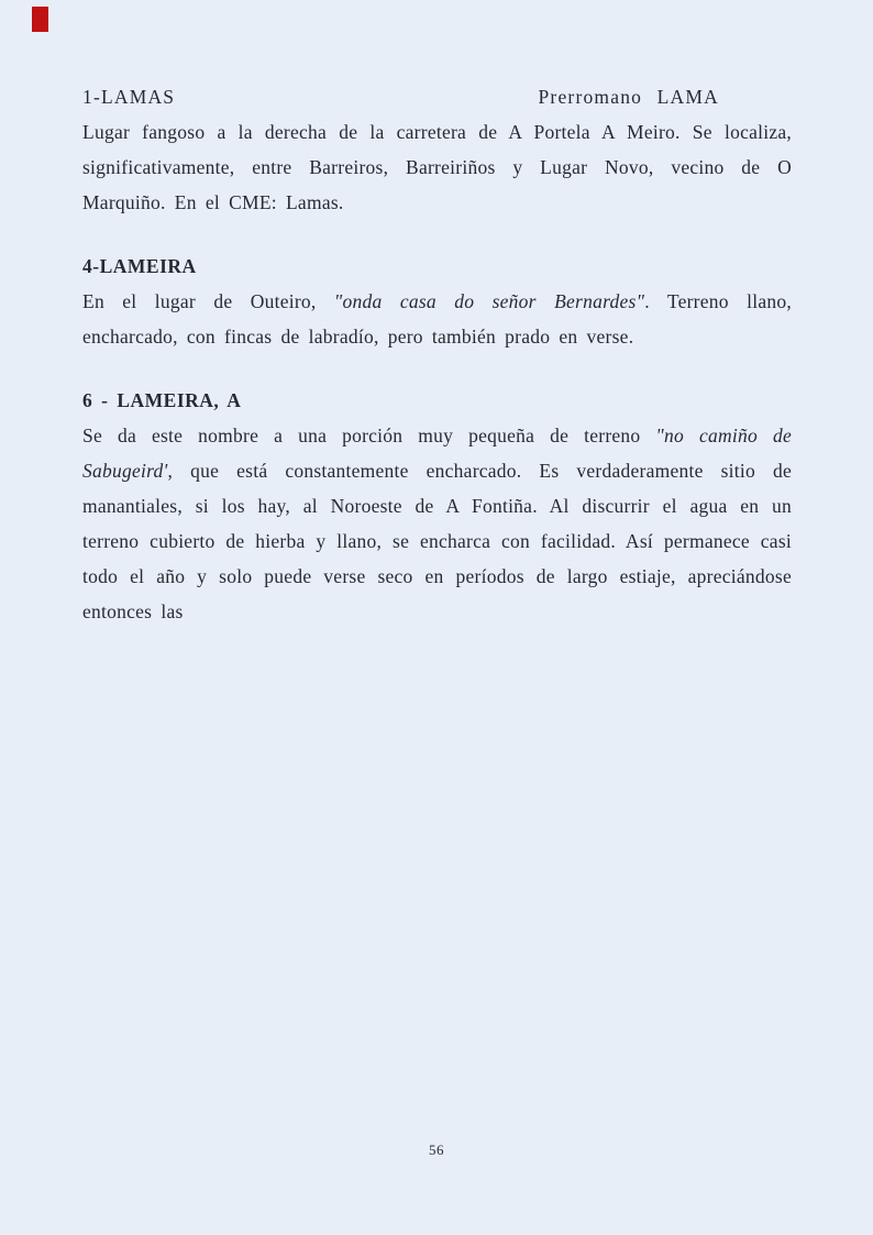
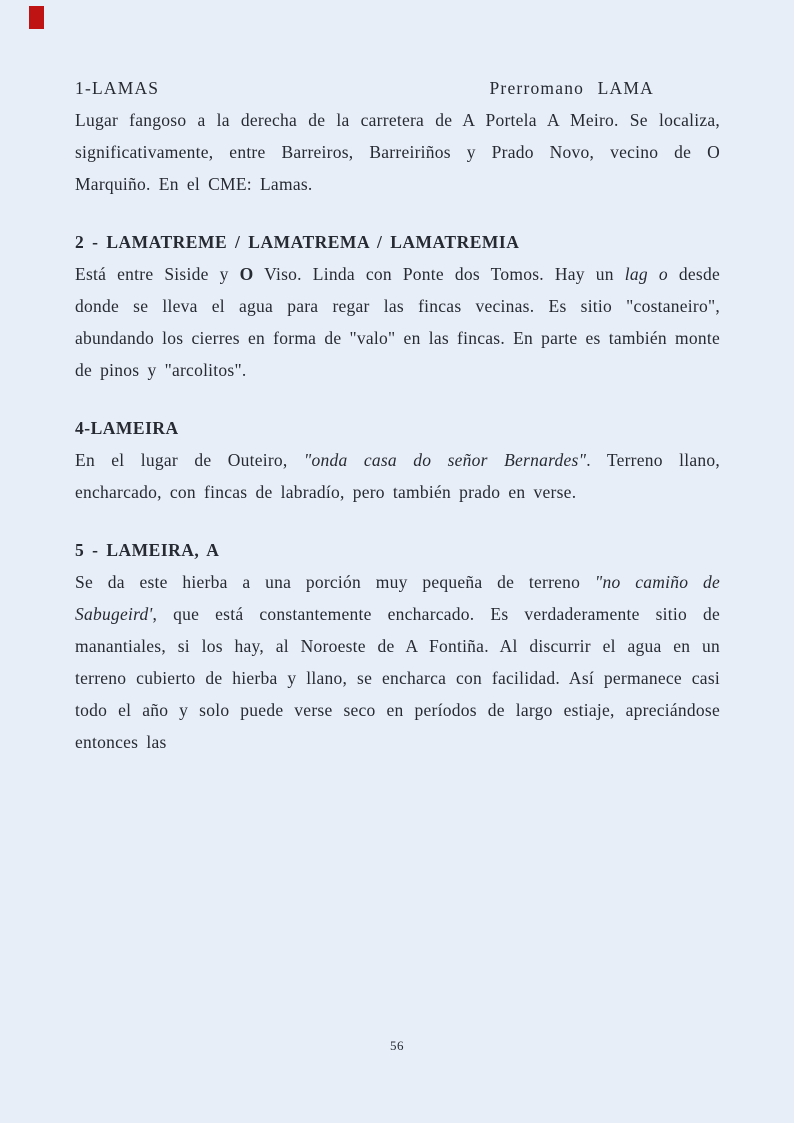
  1-LAMAS
  Prerromano LAMA
- Lugar fangoso a la derecha de la carretera de A Portela A Meiro. Se localiza, significativamente, entre Barreiros, Barreiriños y Lugar Novo, vecino de O Marquiño. En el CME: Lamas.
+ Lugar fangoso a la derecha de la carretera de A Portela A Meiro. Se localiza, significativamente, entre Barreiros, Barreiriños y Prado Novo, vecino de O Marquiño. En el CME: Lamas.
+ 2 - LAMATREME / LAMATREMA / LAMATREMIA
+ Está entre Siside y O Viso. Linda con Ponte dos Tomos. Hay un lag o desde donde se lleva el agua para regar las fincas vecinas. Es sitio "costaneiro", abundando los cierres en forma de "valo" en las fincas. En parte es también monte de pinos y "arcolitos".
  4-LAMEIRA
  En el lugar de Outeiro, "onda casa do señor Bernardes". Terreno llano, encharcado, con fincas de labradío, pero también prado en verse.
- 6 - LAMEIRA, A
+ 5 - LAMEIRA, A
- Se da este nombre a una porción muy pequeña de terreno "no camiño de Sabugeird', que está constantemente encharcado. Es verdaderamente sitio de manantiales, si los hay, al Noroeste de A Fontiña. Al discurrir el agua en un terreno cubierto de hierba y llano, se encharca con facilidad. Así permanece casi todo el año y solo puede verse seco en períodos de largo estiaje, apreciándose entonces las
+ Se da este hierba a una porción muy pequeña de terreno "no camiño de Sabugeird', que está constantemente encharcado. Es verdaderamente sitio de manantiales, si los hay, al Noroeste de A Fontiña. Al discurrir el agua en un terreno cubierto de hierba y llano, se encharca con facilidad. Así permanece casi todo el año y solo puede verse seco en períodos de largo estiaje, apreciándose entonces las
  56
